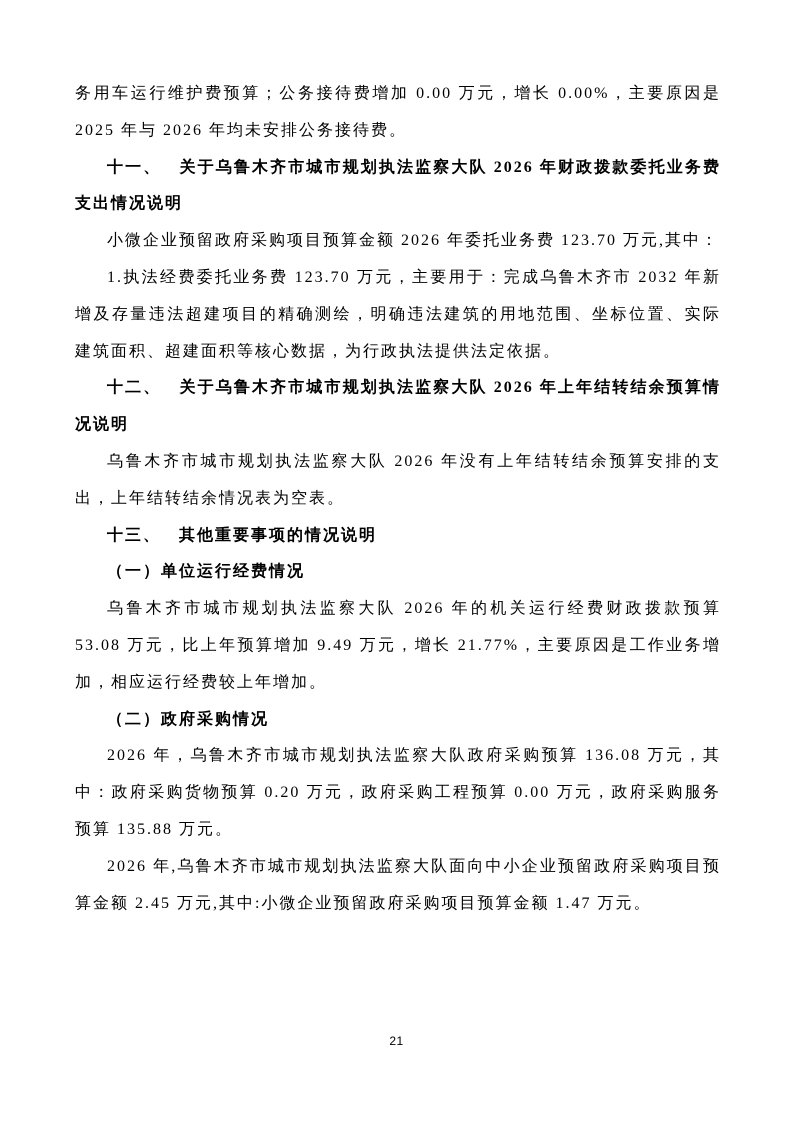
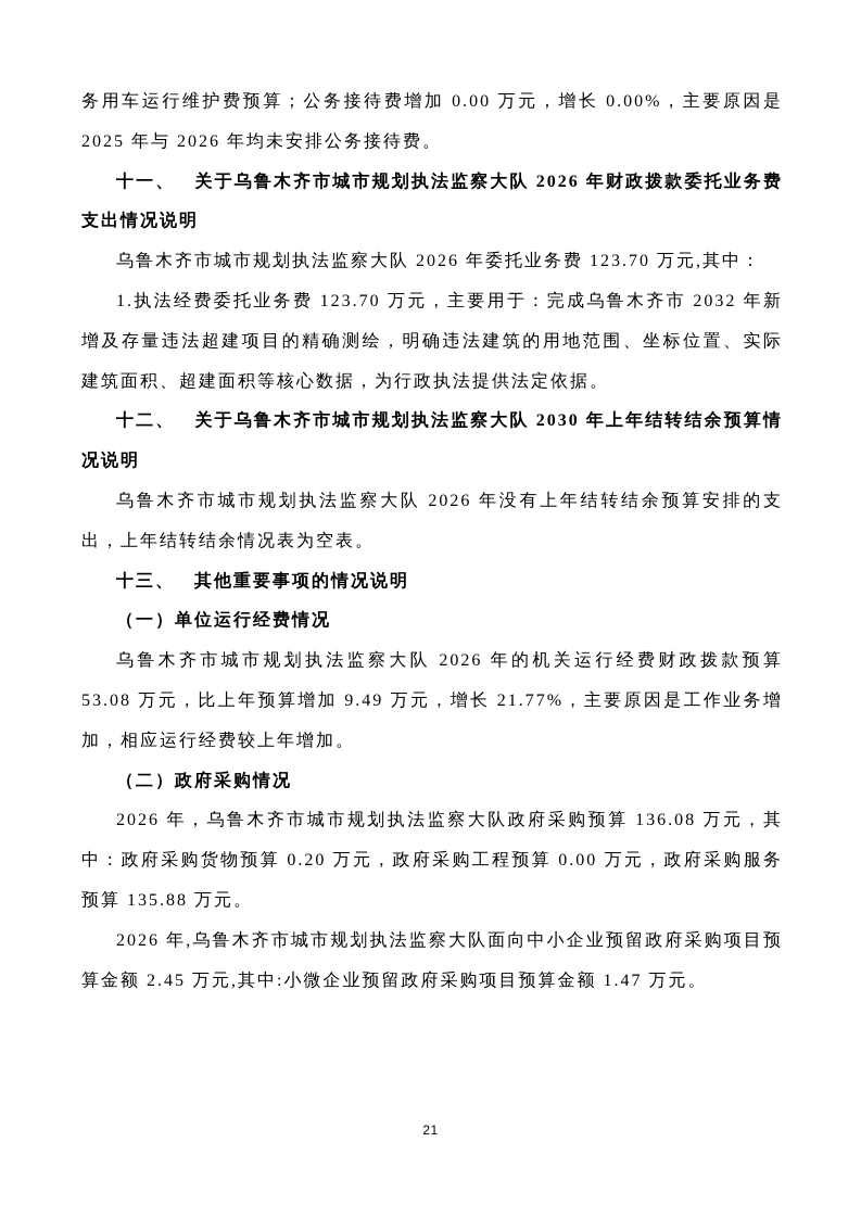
  务用车运行维护费预算；公务接待费增加 0.00 万元，增长 0.00%，主要原因是 2025 年与 2026 年均未安排公务接待费。
  十一、 关于乌鲁木齐市城市规划执法监察大队 2026 年财政拨款委托业务费支出情况说明
- 小微企业预留政府采购项目预算金额 2026 年委托业务费 123.70 万元,其中：
+ 乌鲁木齐市城市规划执法监察大队 2026 年委托业务费 123.70 万元,其中：
  1.执法经费委托业务费 123.70 万元，主要用于：完成乌鲁木齐市 2032 年新增及存量违法超建项目的精确测绘，明确违法建筑的用地范围、坐标位置、实际建筑面积、超建面积等核心数据，为行政执法提供法定依据。
- 十二、 关于乌鲁木齐市城市规划执法监察大队 2026 年上年结转结余预算情况说明
+ 十二、 关于乌鲁木齐市城市规划执法监察大队 2030 年上年结转结余预算情况说明
  乌鲁木齐市城市规划执法监察大队 2026 年没有上年结转结余预算安排的支出，上年结转结余情况表为空表。
  十三、 其他重要事项的情况说明
  （一）单位运行经费情况
  乌鲁木齐市城市规划执法监察大队 2026 年的机关运行经费财政拨款预算 53.08 万元，比上年预算增加 9.49 万元，增长 21.77%，主要原因是工作业务增加，相应运行经费较上年增加。
  （二）政府采购情况
  2026 年，乌鲁木齐市城市规划执法监察大队政府采购预算 136.08 万元，其中：政府采购货物预算 0.20 万元，政府采购工程预算 0.00 万元，政府采购服务预算 135.88 万元。
  2026 年,乌鲁木齐市城市规划执法监察大队面向中小企业预留政府采购项目预算金额 2.45 万元,其中:小微企业预留政府采购项目预算金额 1.47 万元。
  21
